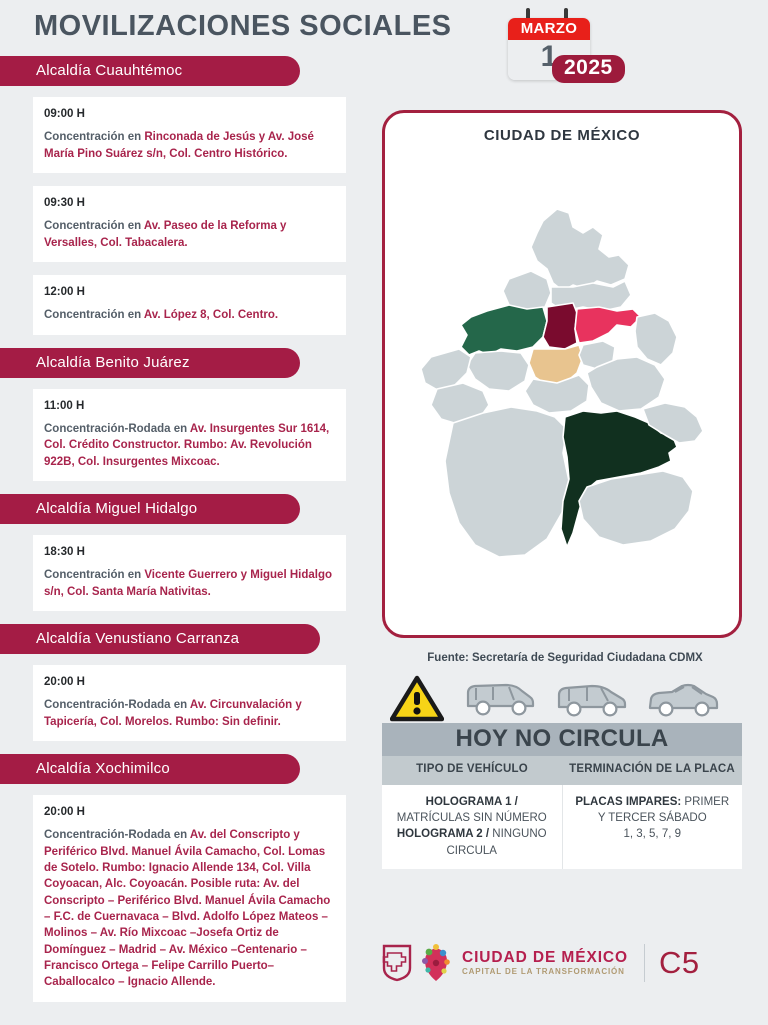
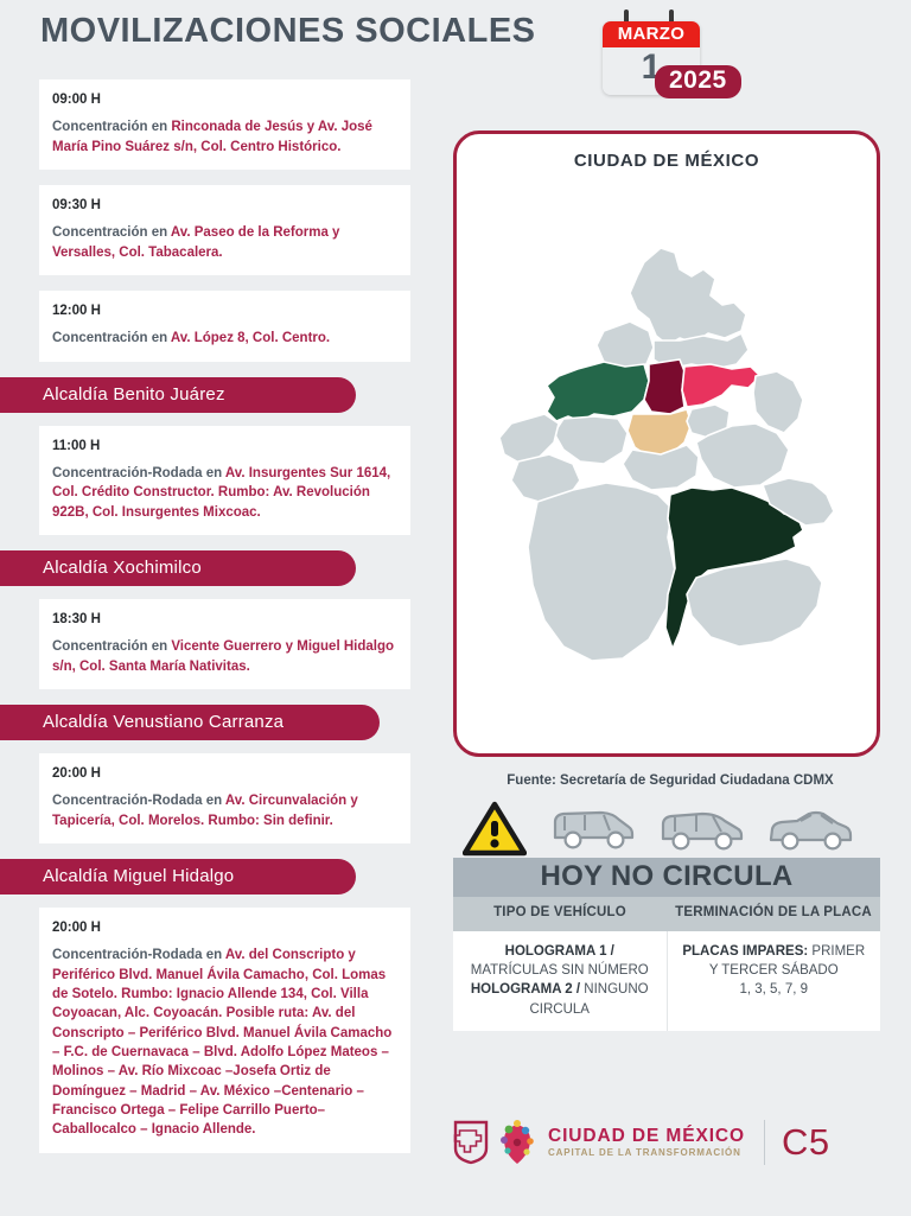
  MOVILIZACIONES SOCIALES
  MARZO
  1
  2025
- Alcaldía Cuauhtémoc
  09:00 H
  Concentración en Rinconada de Jesús y Av. José María Pino Suárez s/n, Col. Centro Histórico.
  09:30 H
  Concentración en Av. Paseo de la Reforma y Versalles, Col. Tabacalera.
  12:00 H
  Concentración en Av. López 8, Col. Centro.
  Alcaldía Benito Juárez
  11:00 H
  Concentración-Rodada en Av. Insurgentes Sur 1614, Col. Crédito Constructor. Rumbo: Av. Revolución 922B, Col. Insurgentes Mixcoac.
- Alcaldía Miguel Hidalgo
+ Alcaldía Xochimilco
  18:30 H
  Concentración en Vicente Guerrero y Miguel Hidalgo s/n, Col. Santa María Nativitas.
  Alcaldía Venustiano Carranza
  20:00 H
  Concentración-Rodada en Av. Circunvalación y Tapicería, Col. Morelos. Rumbo: Sin definir.
- Alcaldía Xochimilco
+ Alcaldía Miguel Hidalgo
  20:00 H
  Concentración-Rodada en Av. del Conscripto y Periférico Blvd. Manuel Ávila Camacho, Col. Lomas de Sotelo. Rumbo: Ignacio Allende 134, Col. Villa Coyoacan, Alc. Coyoacán. Posible ruta: Av. del Conscripto – Periférico Blvd. Manuel Ávila Camacho – F.C. de Cuernavaca – Blvd. Adolfo López Mateos – Molinos – Av. Río Mixcoac –Josefa Ortiz de Domínguez – Madrid – Av. México –Centenario – Francisco Ortega – Felipe Carrillo Puerto– Caballocalco – Ignacio Allende.
  CIUDAD DE MÉXICO
  Fuente: Secretaría de Seguridad Ciudadana CDMX
  HOY NO CIRCULA
  TIPO DE VEHÍCULO
  TERMINACIÓN DE LA PLACA
  HOLOGRAMA 1 / MATRÍCULAS SIN NÚMERO
  HOLOGRAMA 2 / NINGUNO CIRCULA
  PLACAS IMPARES: PRIMER Y TERCER SÁBADO
  1, 3, 5, 7, 9
  CIUDAD DE MÉXICO
  CAPITAL DE LA TRANSFORMACIÓN
  C5
